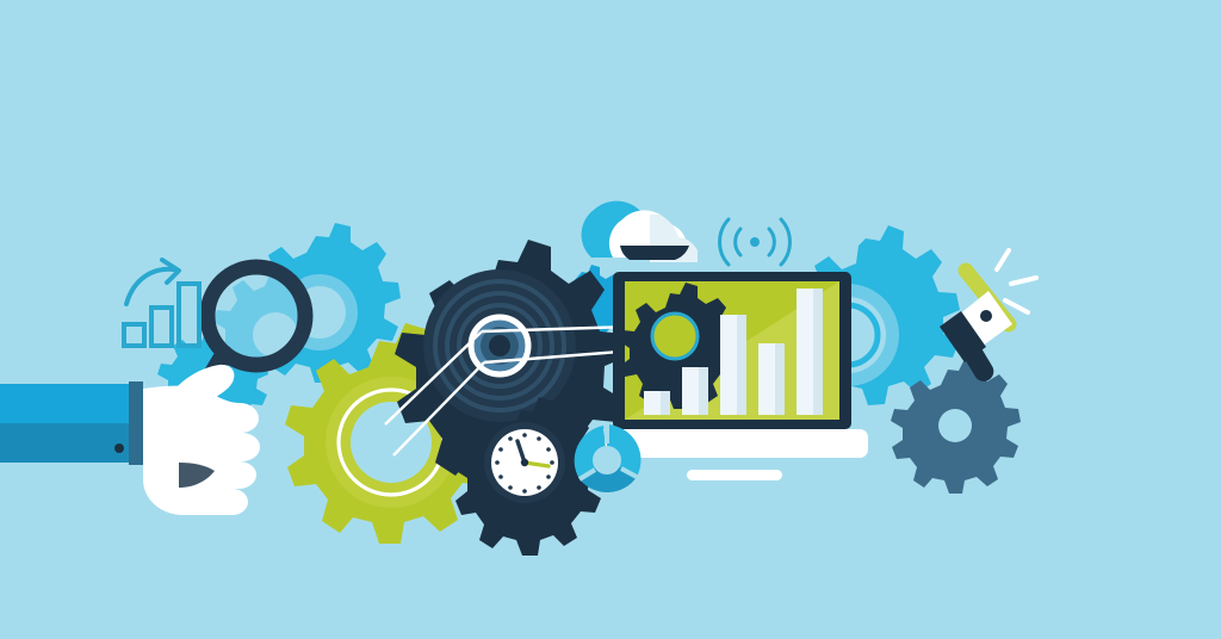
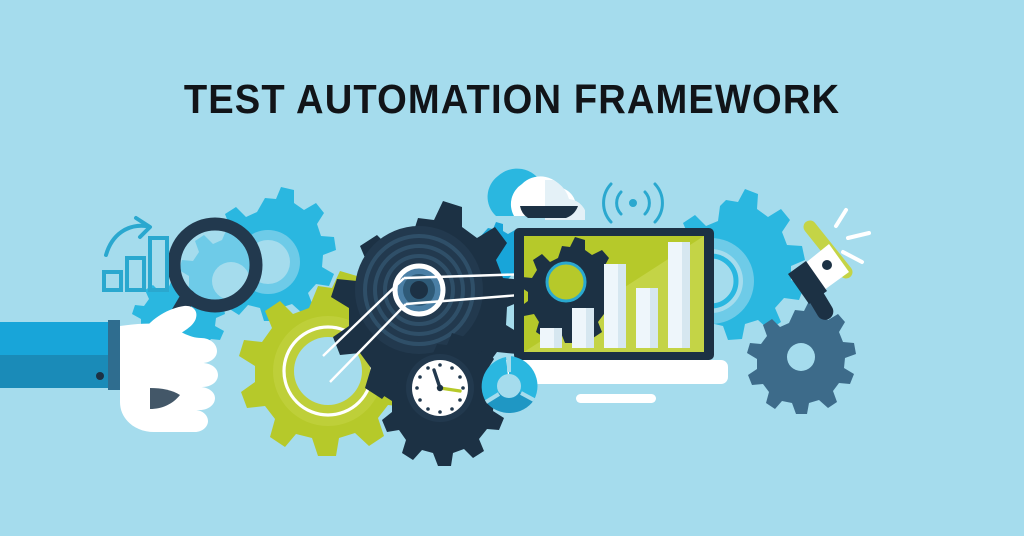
+ TEST AUTOMATION FRAMEWORK
